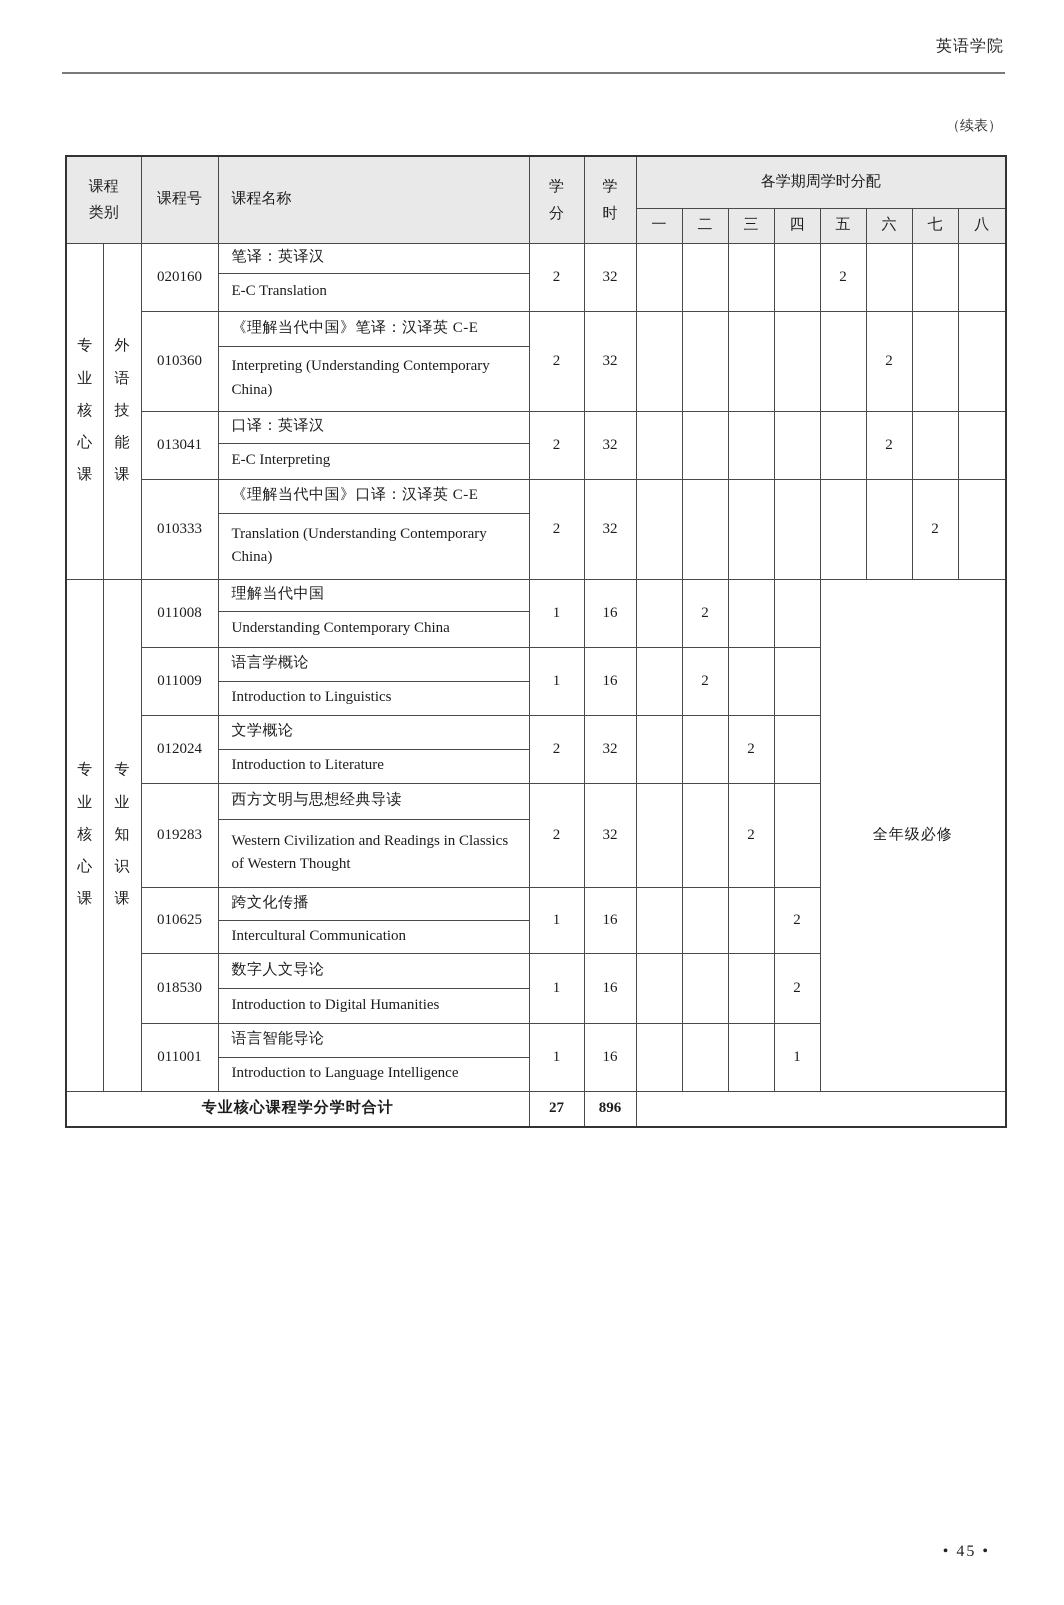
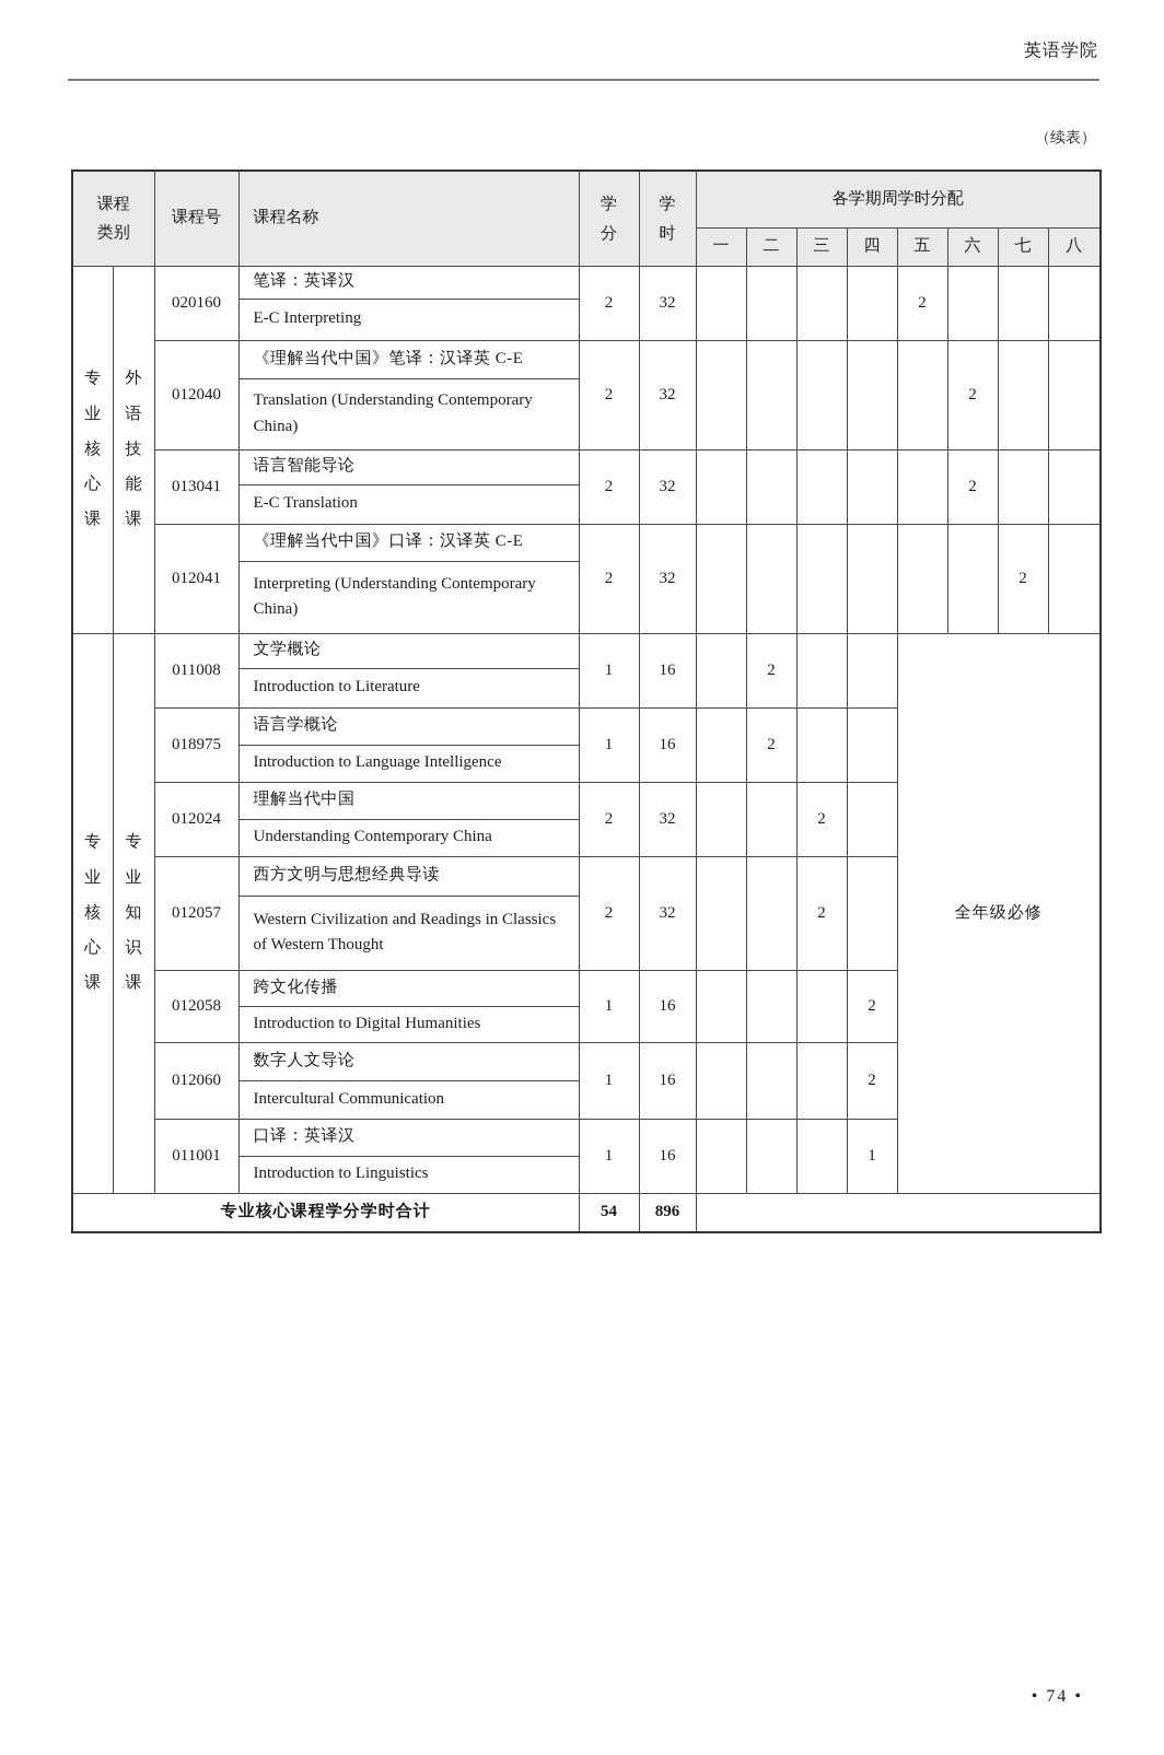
  英语学院
  （续表）
  课程类别	课程号	课程名称	学分	学时	各学期周学时分配
  一	二	三	四	五	六	七	八
  专业核心课	外语技能课	020160	笔译：英译汉	2	32					2
- E-C Translation
+ E-C Interpreting
- 010360	《理解当代中国》笔译：汉译英 C-E	2	32						2
+ 012040	《理解当代中国》笔译：汉译英 C-E	2	32						2
- Interpreting (Understanding Contemporary China)
+ Translation (Understanding Contemporary China)
- 013041	口译：英译汉	2	32						2
+ 013041	语言智能导论	2	32						2
- E-C Interpreting
+ E-C Translation
- 010333	《理解当代中国》口译：汉译英 C-E	2	32							2
+ 012041	《理解当代中国》口译：汉译英 C-E	2	32							2
- Translation (Understanding Contemporary China)
+ Interpreting (Understanding Contemporary China)
- 专业核心课	专业知识课	011008	理解当代中国	1	16		2			全年级必修
+ 专业核心课	专业知识课	011008	文学概论	1	16		2			全年级必修
- Understanding Contemporary China
+ Introduction to Literature
- 011009	语言学概论	1	16		2
+ 018975	语言学概论	1	16		2
- Introduction to Linguistics
+ Introduction to Language Intelligence
- 012024	文学概论	2	32			2
+ 012024	理解当代中国	2	32			2
- Introduction to Literature
+ Understanding Contemporary China
- 019283	西方文明与思想经典导读	2	32			2
+ 012057	西方文明与思想经典导读	2	32			2
  Western Civilization and Readings in Classics of Western Thought
- 010625	跨文化传播	1	16				2
+ 012058	跨文化传播	1	16				2
- Intercultural Communication
+ Introduction to Digital Humanities
- 018530	数字人文导论	1	16				2
+ 012060	数字人文导论	1	16				2
- Introduction to Digital Humanities
+ Intercultural Communication
- 011001	语言智能导论	1	16				1
+ 011001	口译：英译汉	1	16				1
- Introduction to Language Intelligence
+ Introduction to Linguistics
- 专业核心课程学分学时合计	27	896
+ 专业核心课程学分学时合计	54	896
- • 45 •
+ • 74 •
